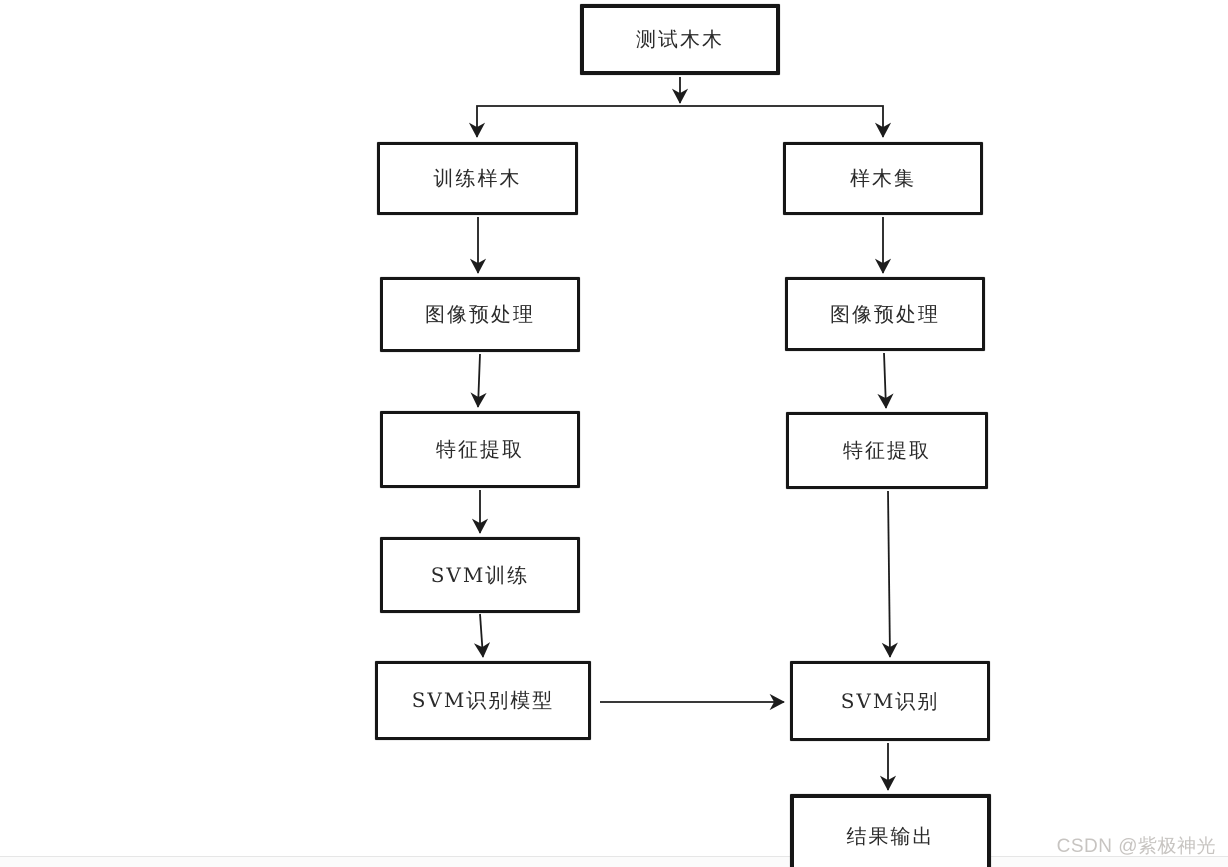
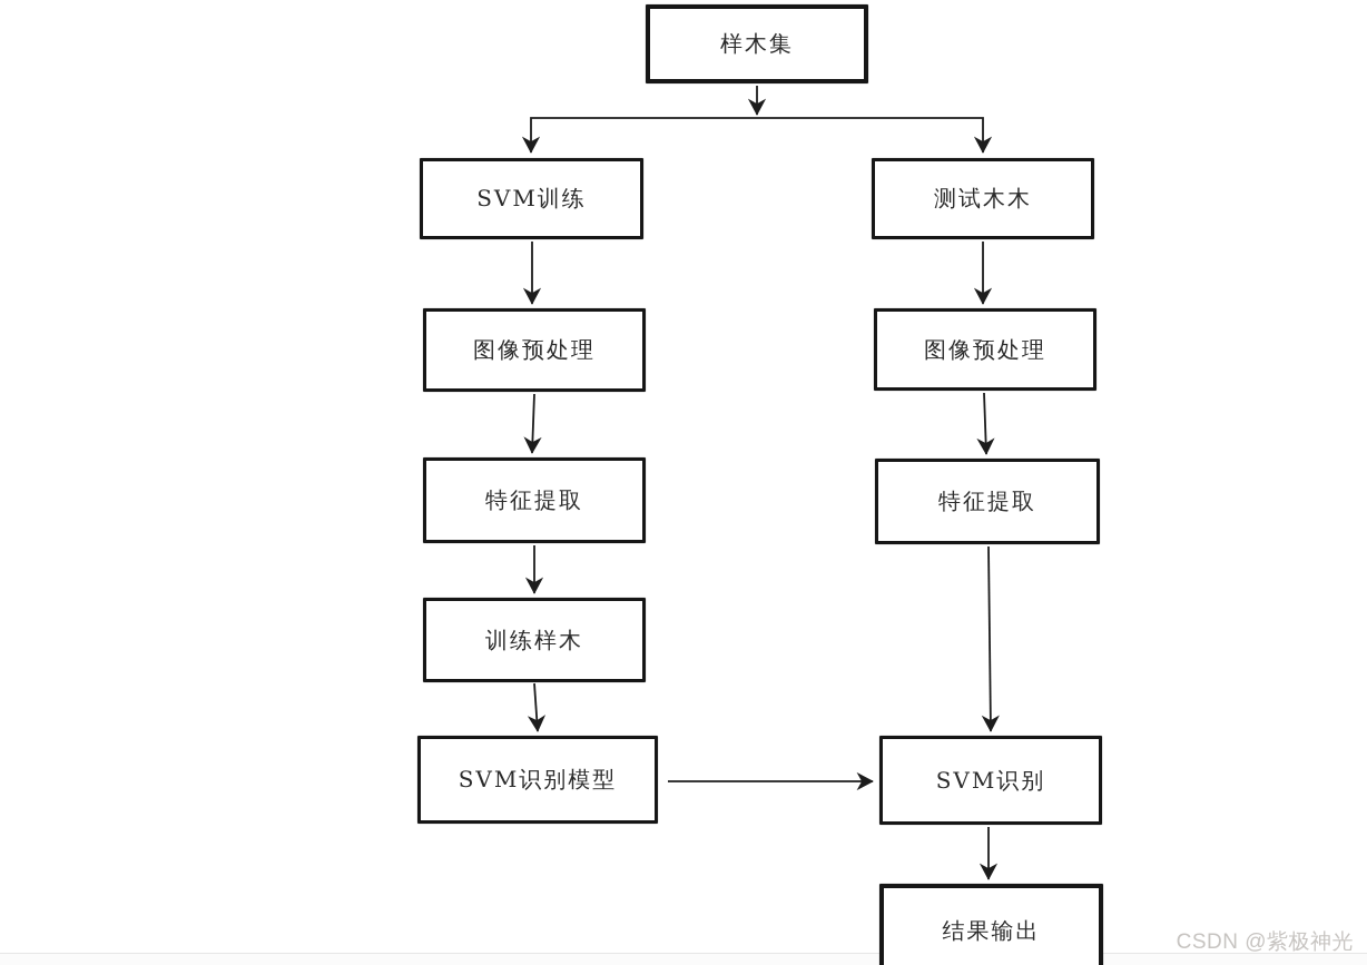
- 测试木木
+ 样木集
- 训练样木
+ SVM训练
- 样木集
+ 测试木木
  图像预处理
  图像预处理
  特征提取
  特征提取
- SVM训练
+ 训练样木
  SVM识别模型
  SVM识别
  结果输出
  CSDN @紫极神光
